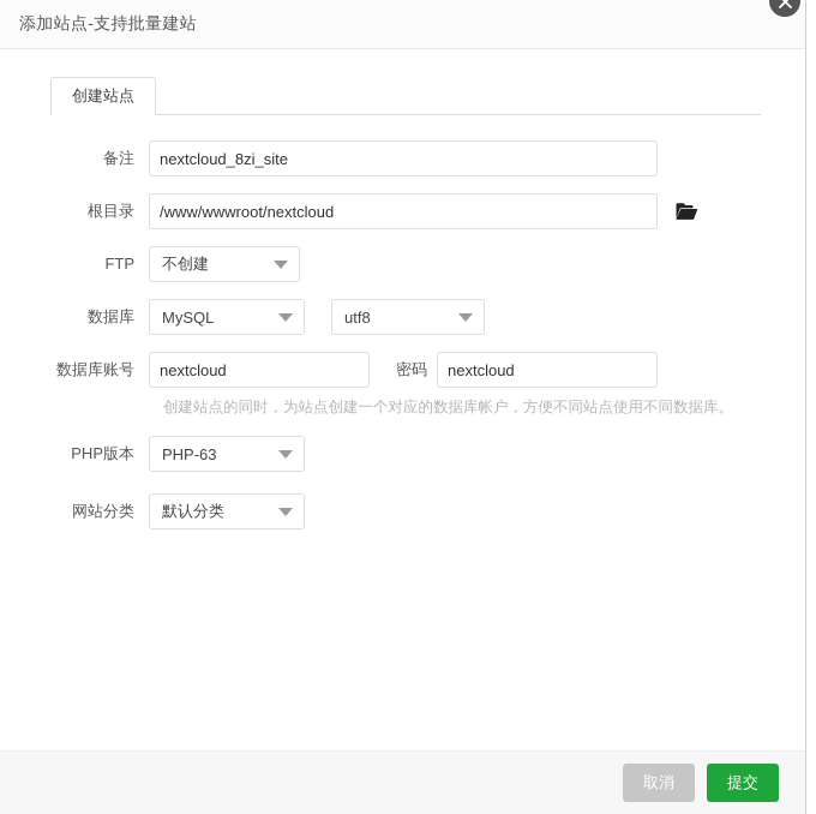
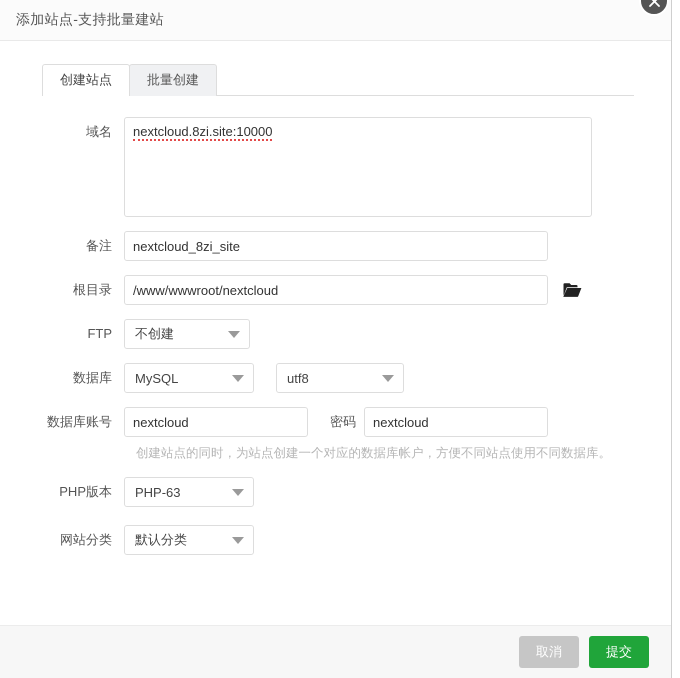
  添加站点-支持批量建站
  创建站点
+ 批量创建
+ 域名
+ nextcloud.8zi.site:10000
  备注
  nextcloud_8zi_site
  根目录
  /www/wwwroot/nextcloud
  FTP
  不创建
  数据库
  MySQL
  utf8
  数据库账号
  nextcloud
  密码
  nextcloud
  创建站点的同时，为站点创建一个对应的数据库帐户，方便不同站点使用不同数据库。
  PHP版本
  PHP-63
  网站分类
  默认分类
  取消
  提交
